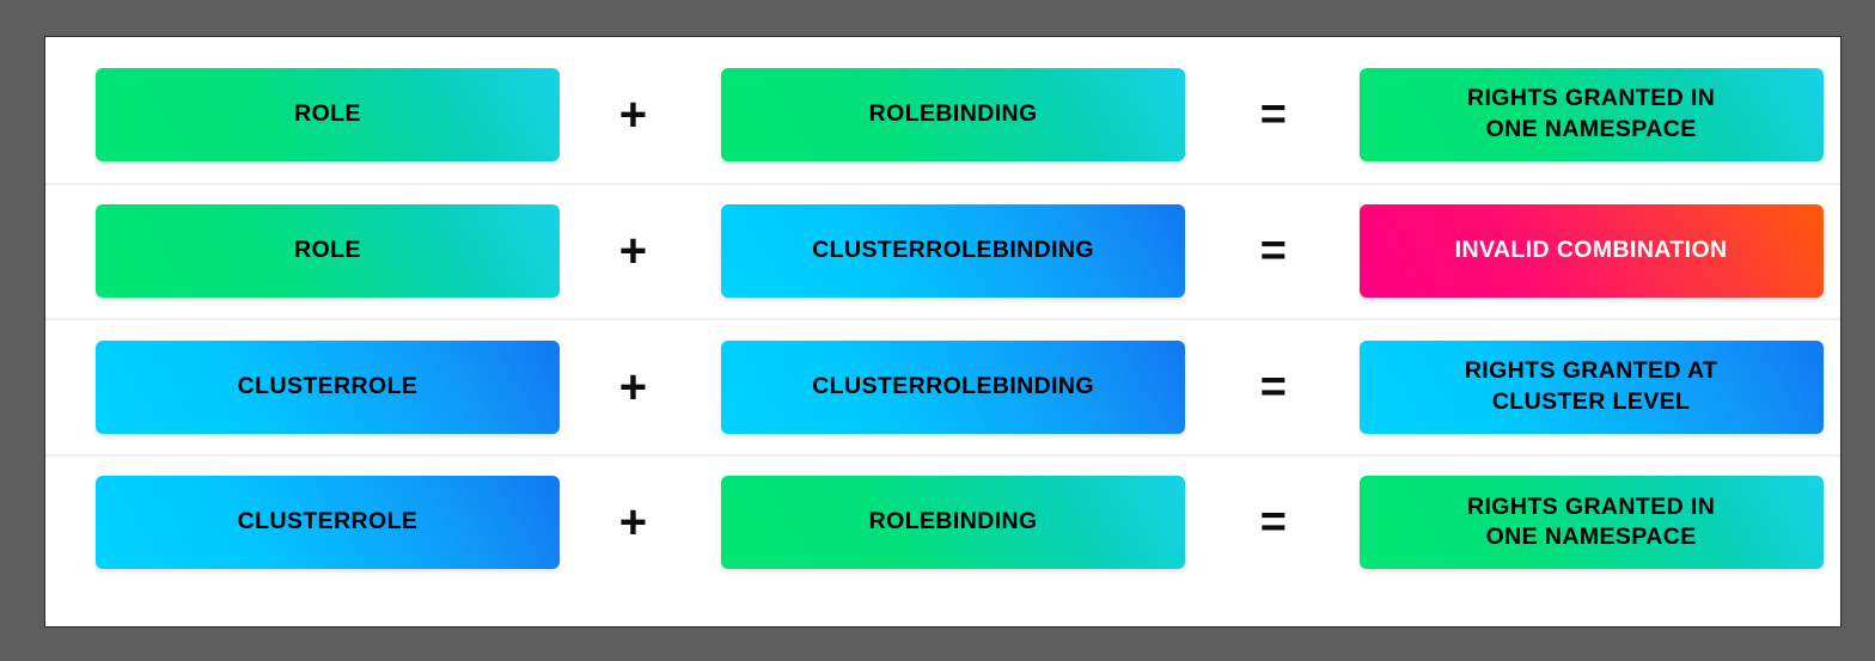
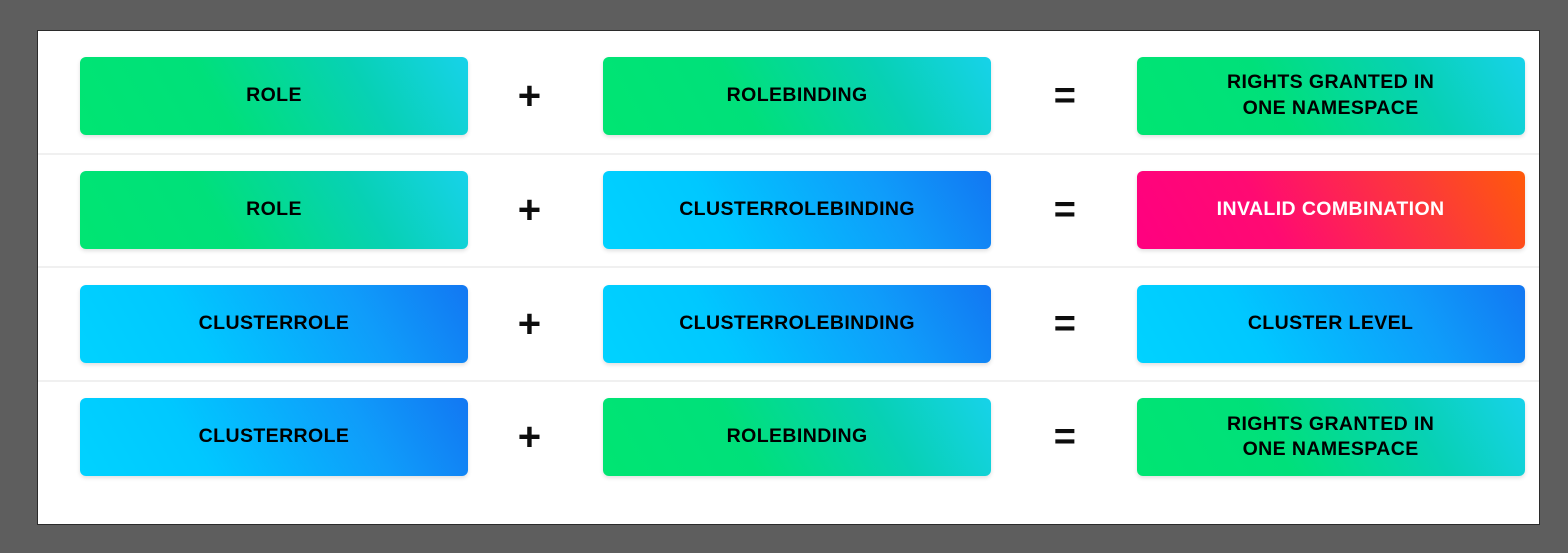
  ROLE
  +
  ROLEBINDING
  =
  RIGHTS GRANTED IN
  ONE NAMESPACE
  ROLE
  +
  CLUSTERROLEBINDING
  =
  INVALID COMBINATION
  CLUSTERROLE
  +
  CLUSTERROLEBINDING
  =
- RIGHTS GRANTED AT
  CLUSTER LEVEL
  CLUSTERROLE
  +
  ROLEBINDING
  =
  RIGHTS GRANTED IN
  ONE NAMESPACE
